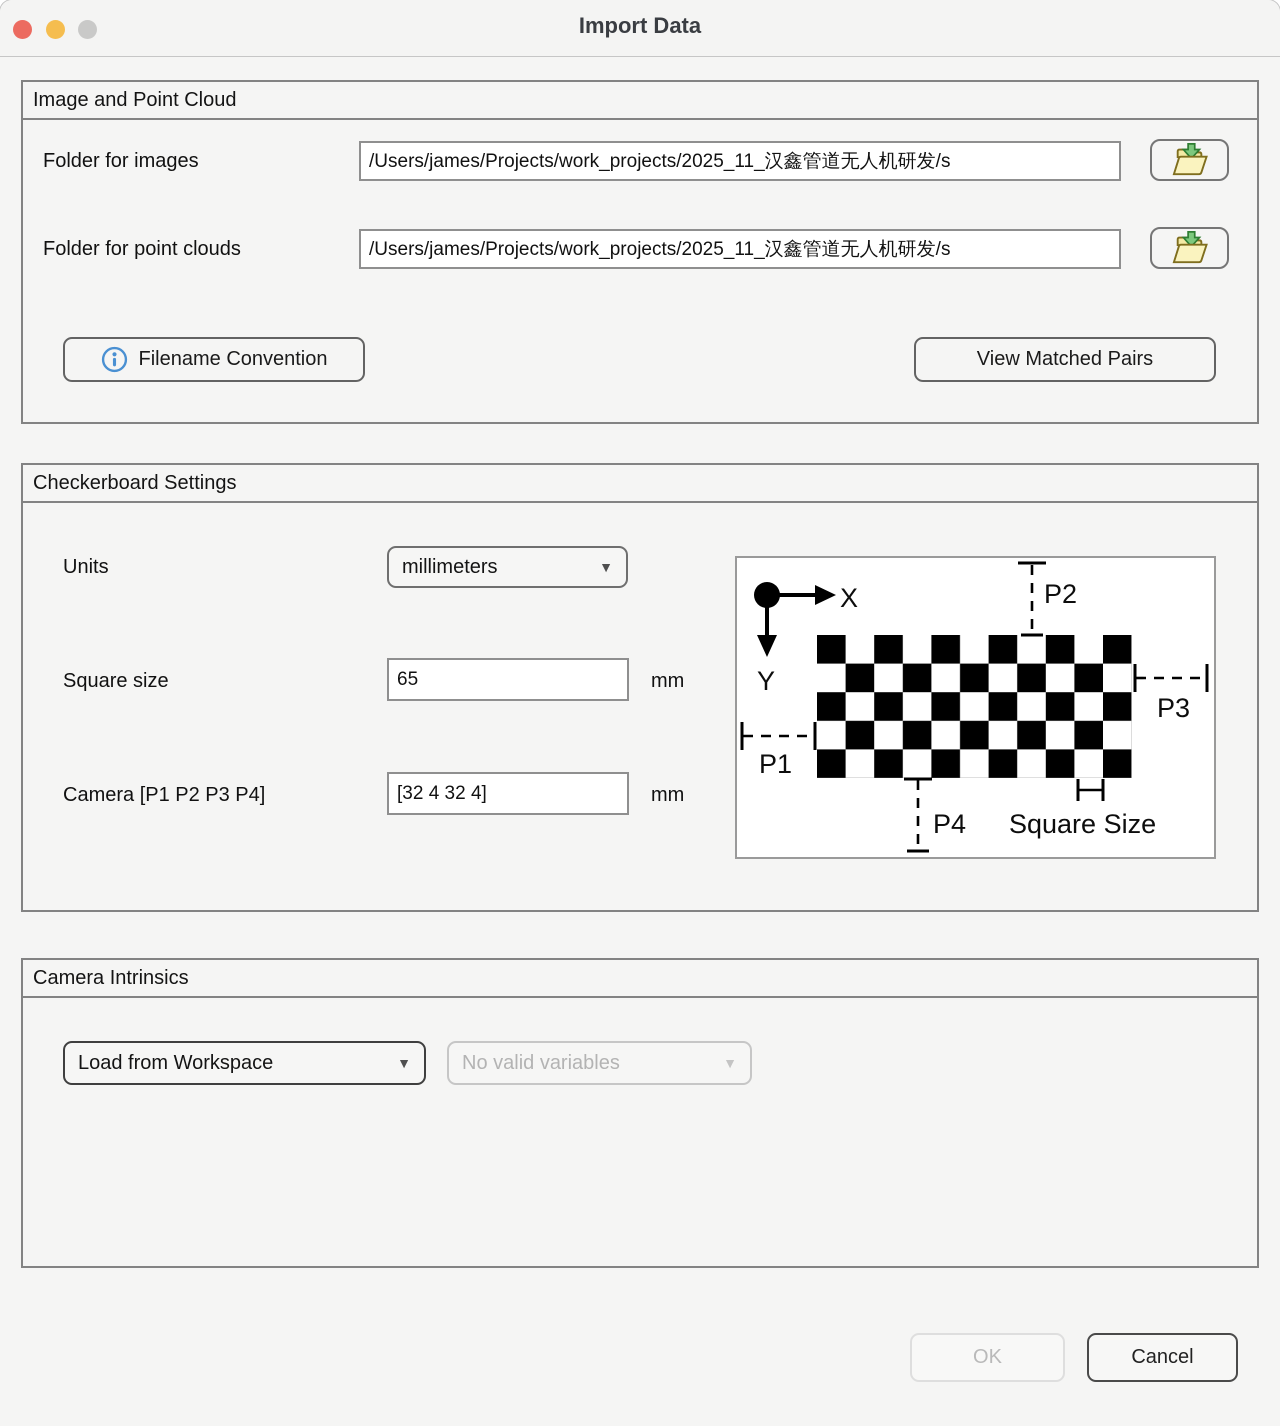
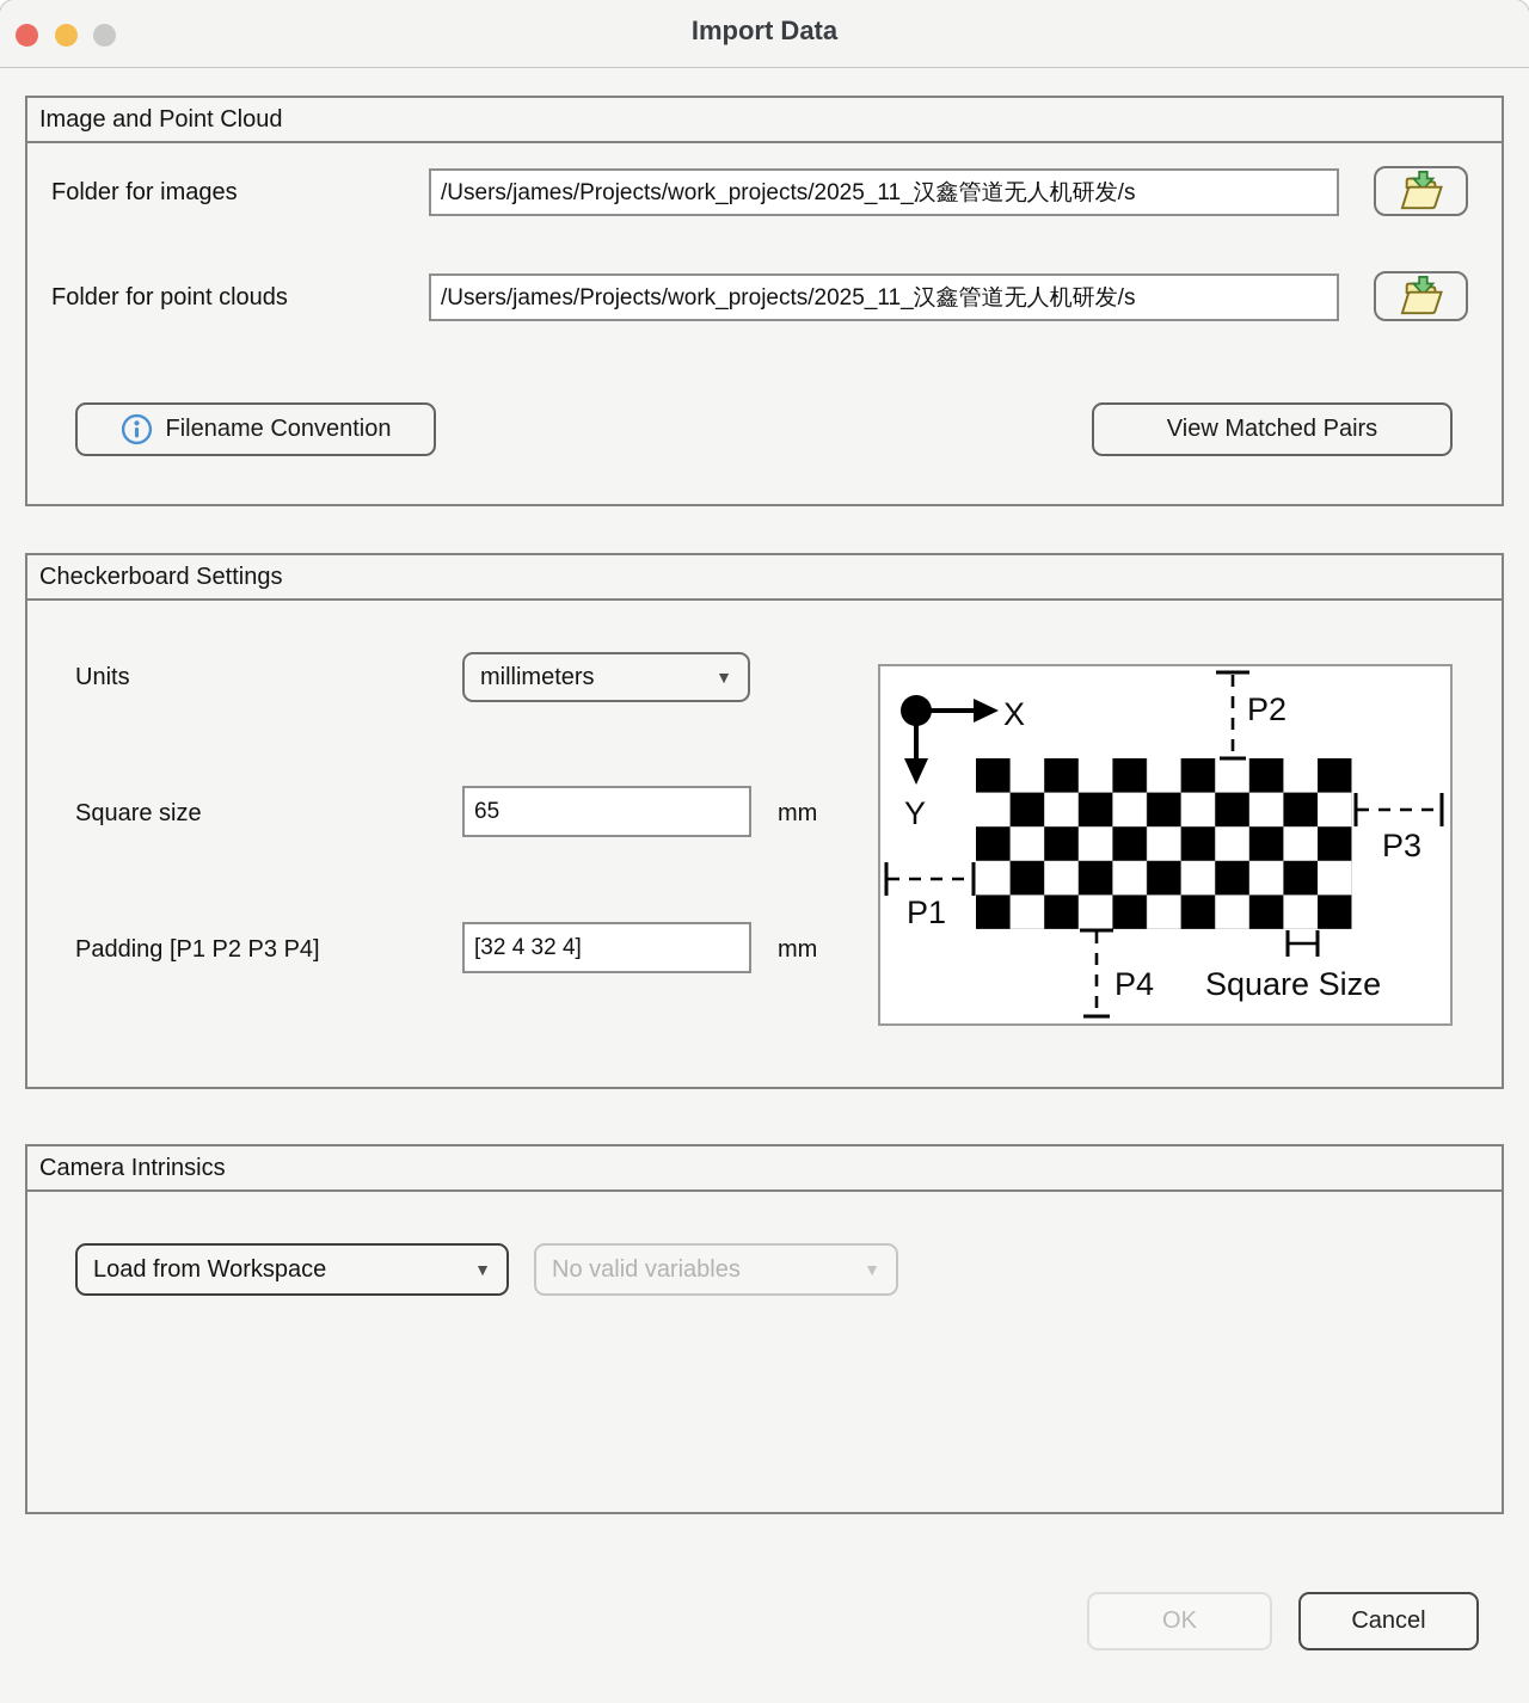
  Import Data
  Image and Point Cloud
  Folder for images
  /Users/james/Projects/work_projects/2025_11_汉鑫管道无人机研发/s
  Folder for point clouds
  /Users/james/Projects/work_projects/2025_11_汉鑫管道无人机研发/s
  Filename Convention
  View Matched Pairs
  Checkerboard Settings
  Units
  millimeters
  ▼
  Square size
  65
  mm
- Camera [P1 P2 P3 P4]
+ Padding [P1 P2 P3 P4]
  [32 4 32 4]
  mm
  X
  Y
  P2
  P3
  P1
  P4
  Square Size
  Camera Intrinsics
  Load from Workspace
  ▼
  No valid variables
  ▼
  OK
  Cancel
